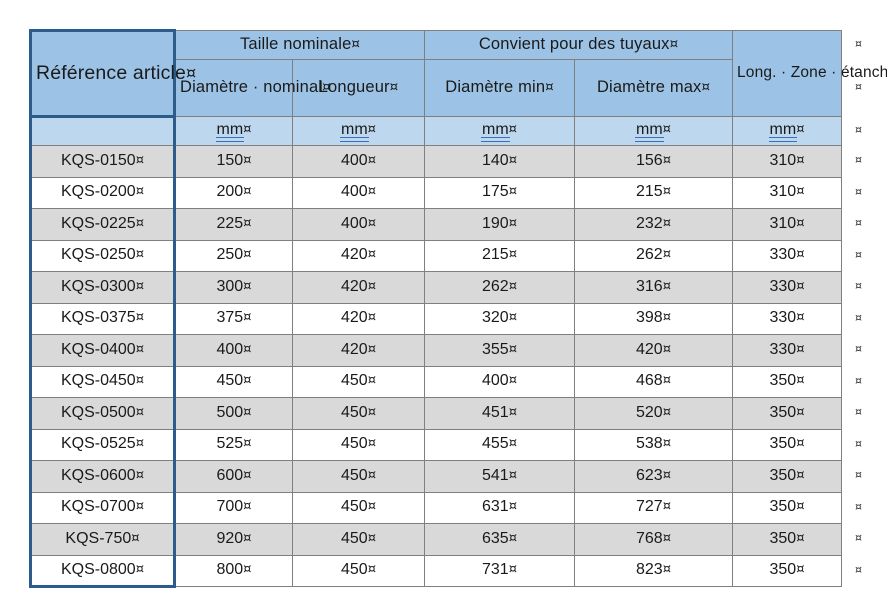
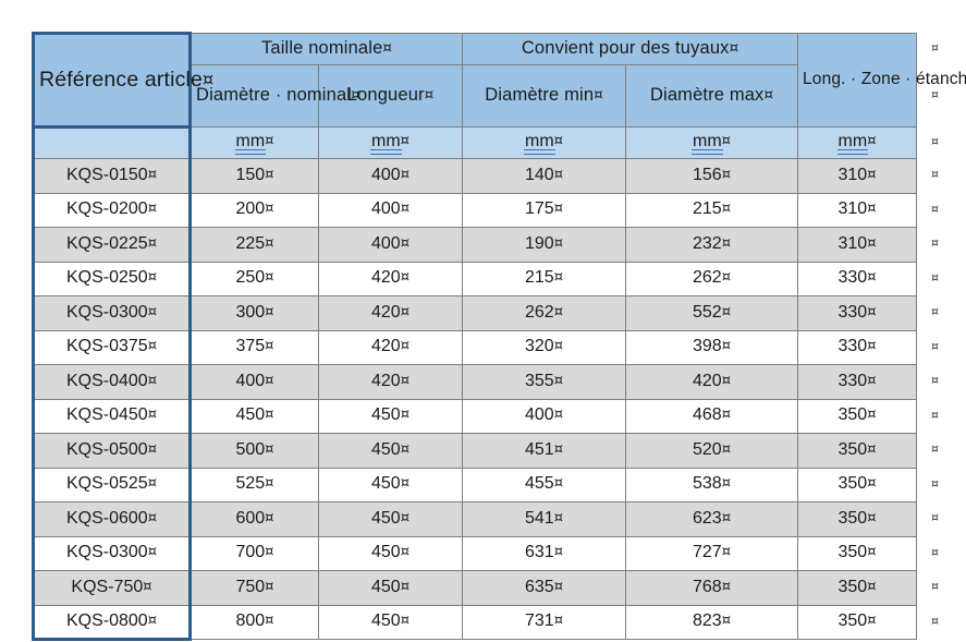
  Référence article¤	Taille nominale¤	Convient pour des tuyaux¤	Long. · Zone · étanch
  Diamètre · nomina	Longueur¤	Diamètre min¤	Diamètre max¤
  	mm¤	mm¤	mm¤	mm¤	mm¤
  KQS-0150¤	150¤	400¤	140¤	156¤	310¤
  KQS-0200¤	200¤	400¤	175¤	215¤	310¤
  KQS-0225¤	225¤	400¤	190¤	232¤	310¤
  KQS-0250¤	250¤	420¤	215¤	262¤	330¤
- KQS-0300¤	300¤	420¤	262¤	316¤	330¤
+ KQS-0300¤	300¤	420¤	262¤	552¤	330¤
  KQS-0375¤	375¤	420¤	320¤	398¤	330¤
  KQS-0400¤	400¤	420¤	355¤	420¤	330¤
  KQS-0450¤	450¤	450¤	400¤	468¤	350¤
  KQS-0500¤	500¤	450¤	451¤	520¤	350¤
  KQS-0525¤	525¤	450¤	455¤	538¤	350¤
  KQS-0600¤	600¤	450¤	541¤	623¤	350¤
- KQS-0700¤	700¤	450¤	631¤	727¤	350¤
+ KQS-0300¤	700¤	450¤	631¤	727¤	350¤
- KQS-750¤	920¤	450¤	635¤	768¤	350¤
+ KQS-750¤	750¤	450¤	635¤	768¤	350¤
  KQS-0800¤	800¤	450¤	731¤	823¤	350¤
  ¤
  ¤
  ¤
  ¤
  ¤
  ¤
  ¤
  ¤
  ¤
  ¤
  ¤
  ¤
  ¤
  ¤
  ¤
  ¤
  ¤
